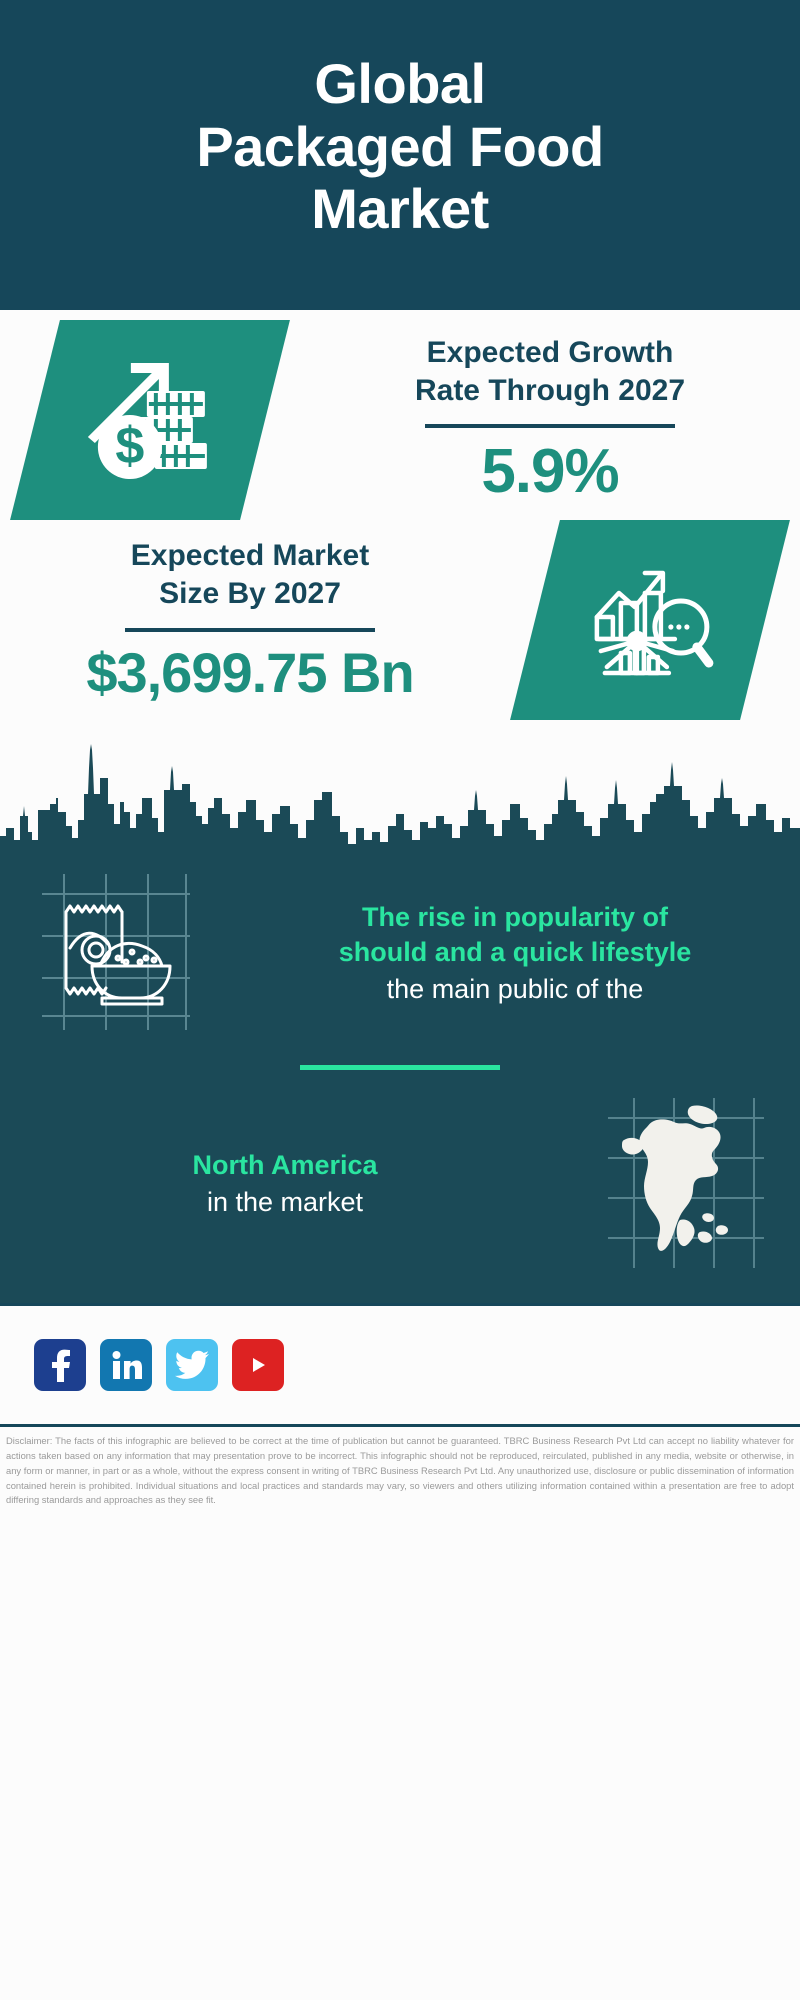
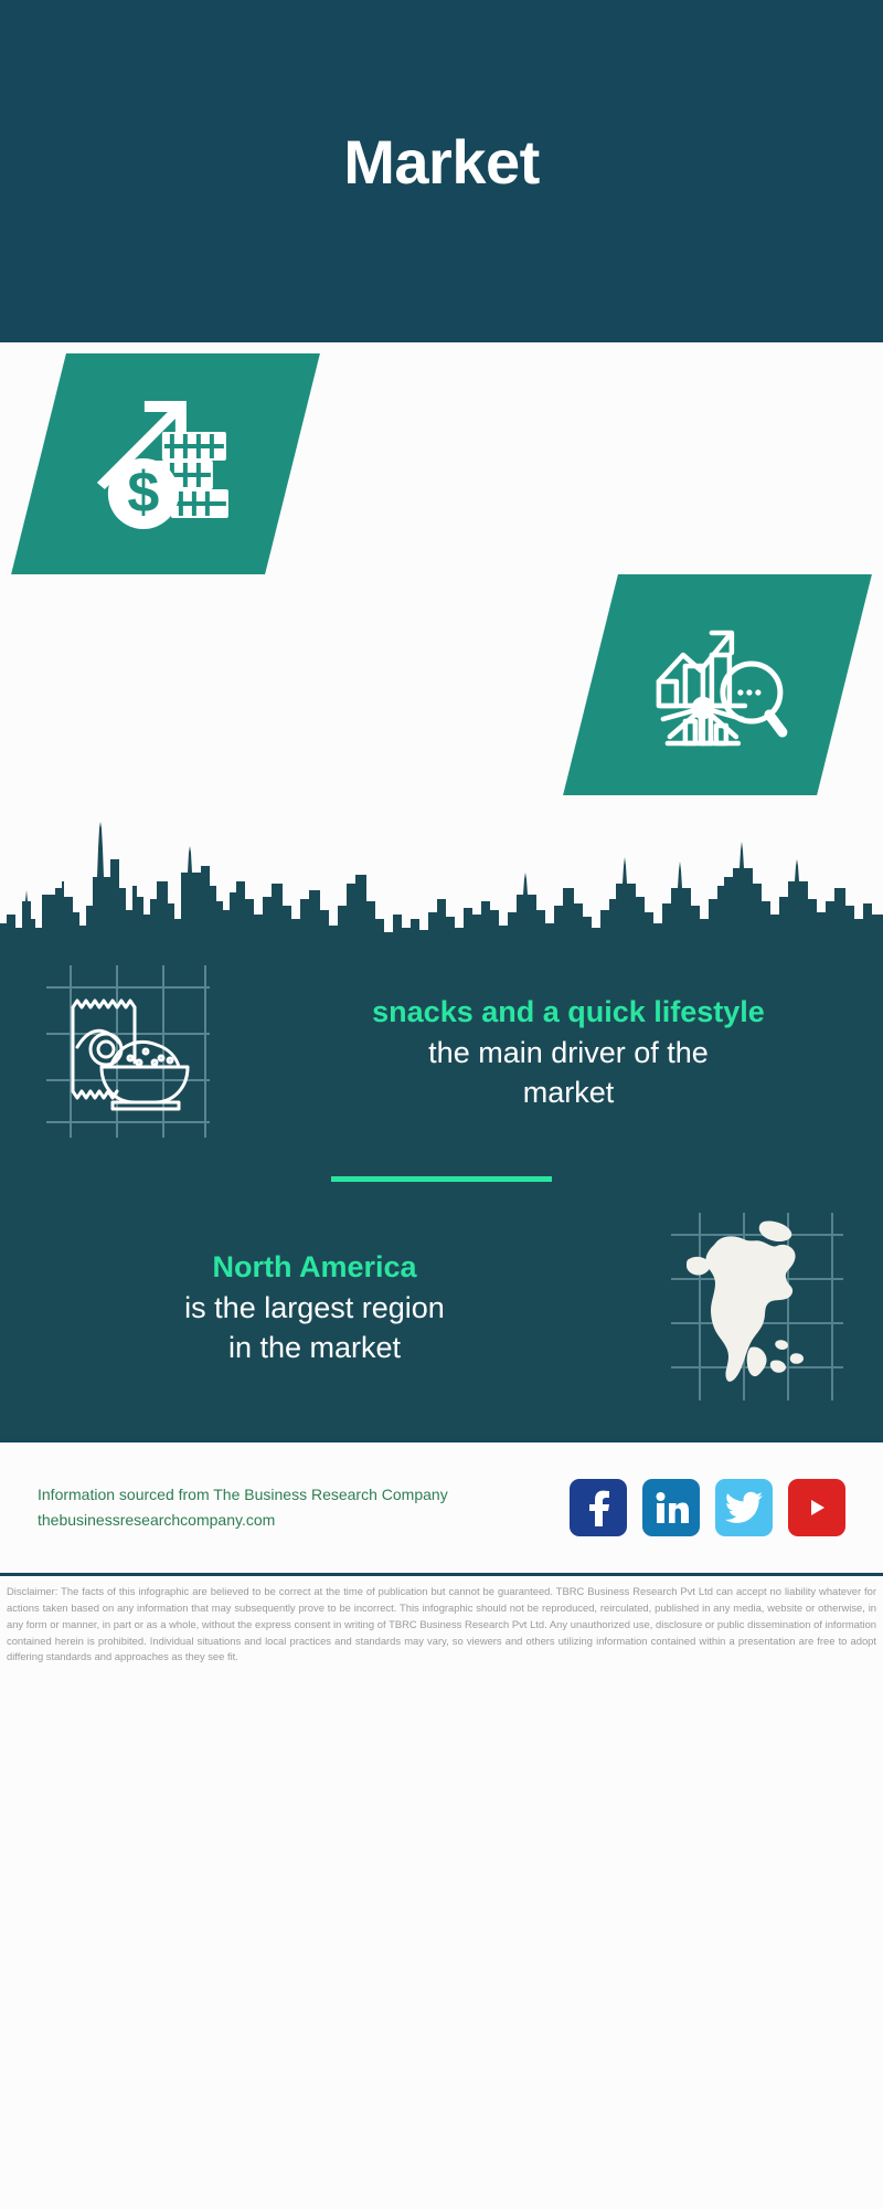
- Global
- Packaged Food
  Market
- Expected Growth
- Rate Through 2027
- 5.9%
- Expected Market
- Size By 2027
- $3,699.75 Bn
- The rise in popularity of
- should and a quick lifestyle
+ snacks and a quick lifestyle
- the main public of the
+ the main driver of the
+ market
  North America
+ is the largest region
  in the market
+ Information sourced from The Business Research Company
+ thebusinessresearchcompany.com
- Disclaimer: The facts of this infographic are believed to be correct at the time of publication but cannot be guaranteed. TBRC Business Research Pvt Ltd can accept no liability whatever for actions taken based on any information that may presentation prove to be incorrect. This infographic should not be reproduced, reirculated, published in any media, website or otherwise, in any form or manner, in part or as a whole, without the express consent in writing of TBRC Business Research Pvt Ltd. Any unauthorized use, disclosure or public dissemination of information contained herein is prohibited. Individual situations and local practices and standards may vary, so viewers and others utilizing information contained within a presentation are free to adopt differing standards and approaches as they see fit.
+ Disclaimer: The facts of this infographic are believed to be correct at the time of publication but cannot be guaranteed. TBRC Business Research Pvt Ltd can accept no liability whatever for actions taken based on any information that may subsequently prove to be incorrect. This infographic should not be reproduced, reirculated, published in any media, website or otherwise, in any form or manner, in part or as a whole, without the express consent in writing of TBRC Business Research Pvt Ltd. Any unauthorized use, disclosure or public dissemination of information contained herein is prohibited. Individual situations and local practices and standards may vary, so viewers and others utilizing information contained within a presentation are free to adopt differing standards and approaches as they see fit.
